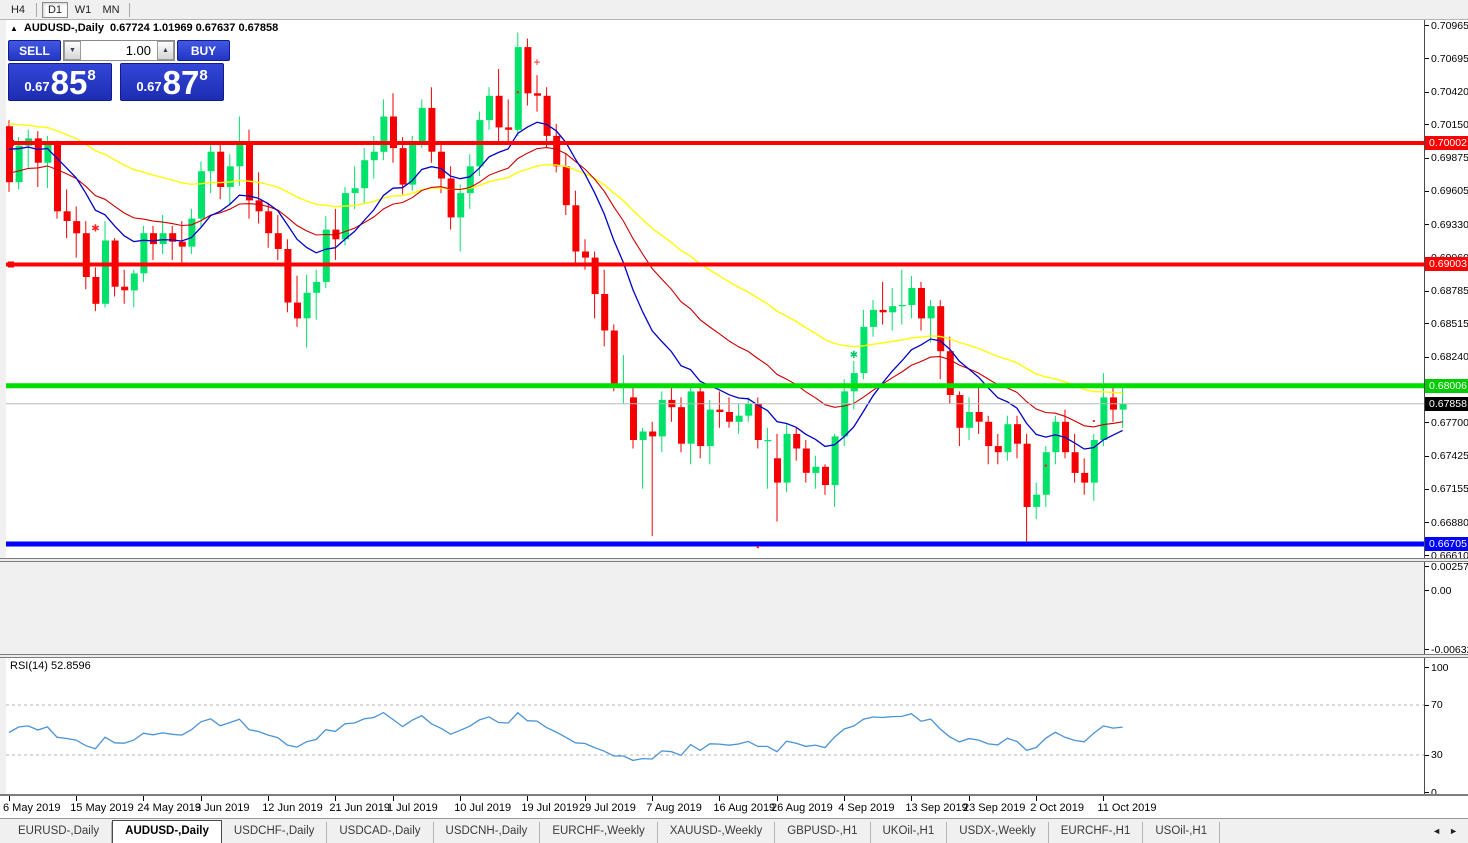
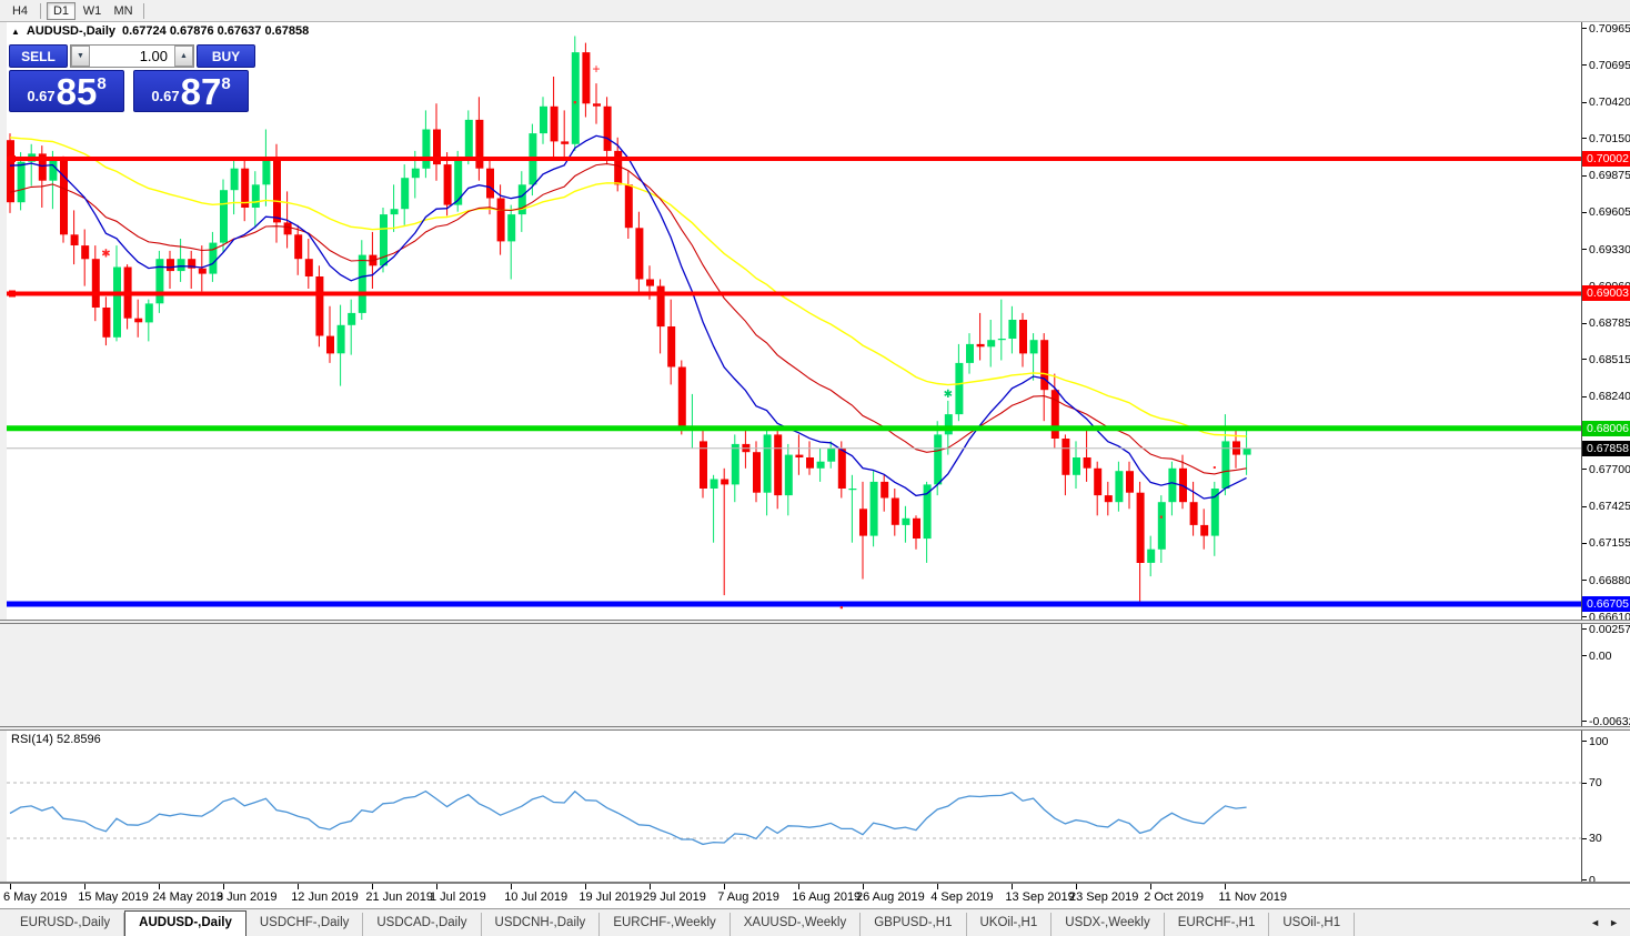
  H4
  D1
  W1
  MN
  ✱
  ▪
  +
  ▪
  ✱
  ▪
  ▪
  ▲
  AUDUSD-,Daily
- 0.67724 1.01969 0.67637 0.67858
+ 0.67724 0.67876 0.67637 0.67858
  SELL
  1.00
  BUY
  0.67
  85
  8
  0.67
  87
  8
  0.70965
  0.70695
  0.70420
  0.70150
  0.69875
  0.69605
  0.69330
  0.68785
  0.68515
  0.68240
  0.67700
  0.67425
  0.67155
  0.66880
  0.66610
  0.70002
  0.69003
  0.68006
  0.66705
  0.67858
  0.00257
  0.00
  -0.0063
  RSI(14) 52.8596
  100
  70
  30
  0
  6 May 2019
  15 May 2019
  24 May 2019
  3 Jun 2019
  12 Jun 2019
  21 Jun 2019
  1 Jul 2019
  10 Jul 2019
  19 Jul 2019
  29 Jul 2019
  7 Aug 2019
  16 Aug 2019
  26 Aug 2019
  4 Sep 2019
  13 Sep 2019
  23 Sep 2019
  2 Oct 2019
- 11 Oct 2019
+ 11 Nov 2019
  EURUSD-,Daily
  AUDUSD-,Daily
  USDCHF-,Daily
  USDCAD-,Daily
  USDCNH-,Daily
  EURCHF-,Weekly
  XAUUSD-,Weekly
  GBPUSD-,H1
  UKOil-,H1
  USDX-,Weekly
  EURCHF-,H1
  USOil-,H1
  ◄
  ►
